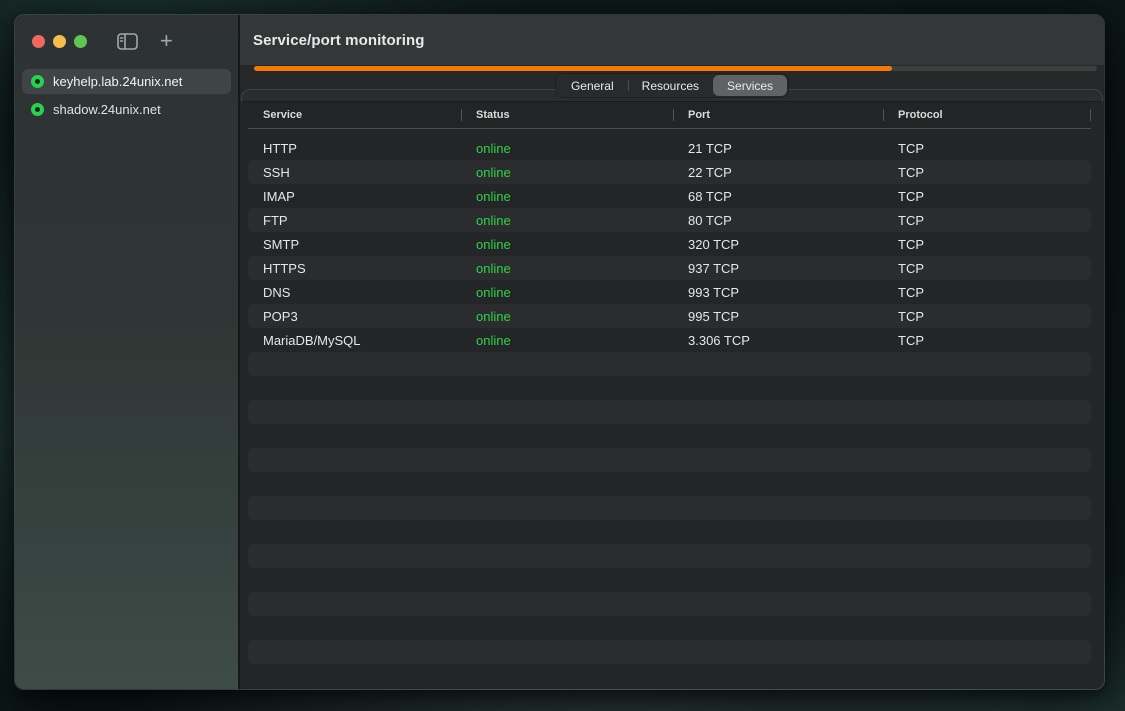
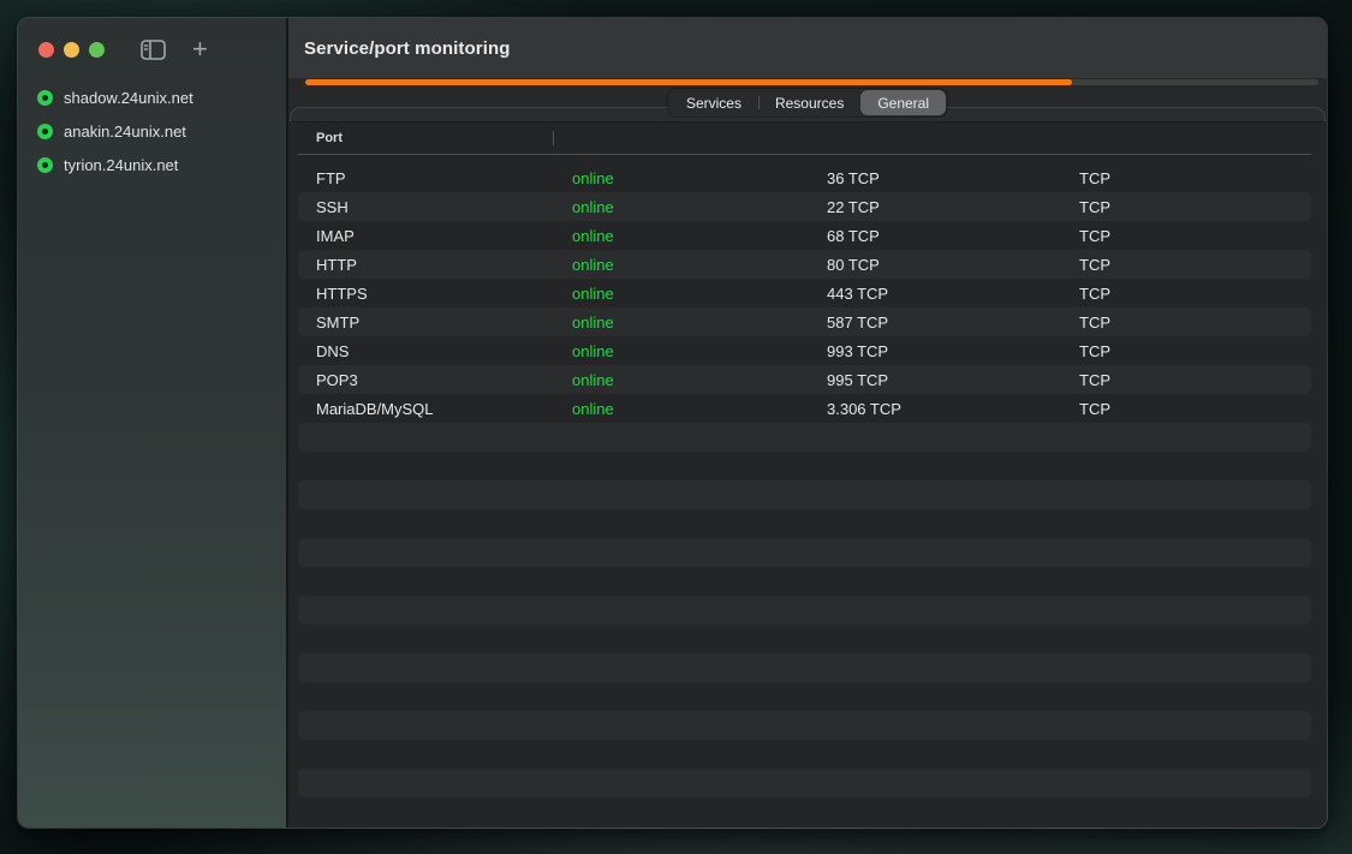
  +
- keyhelp.lab.24unix.net
  shadow.24unix.net
+ anakin.24unix.net
+ tyrion.24unix.net
  Service/port monitoring
- General
+ Services
  Resources
- Services
+ General
- Service
- Status
  Port
- Protocol
- HTTP
+ FTP
  online
- 21 TCP
+ 36 TCP
  TCP
  SSH
  online
  22 TCP
  TCP
  IMAP
  online
  68 TCP
  TCP
- FTP
+ HTTP
  online
  80 TCP
  TCP
- SMTP
+ HTTPS
  online
- 320 TCP
+ 443 TCP
  TCP
- HTTPS
+ SMTP
  online
- 937 TCP
+ 587 TCP
  TCP
  DNS
  online
  993 TCP
  TCP
  POP3
  online
  995 TCP
  TCP
  MariaDB/MySQL
  online
  3.306 TCP
  TCP
